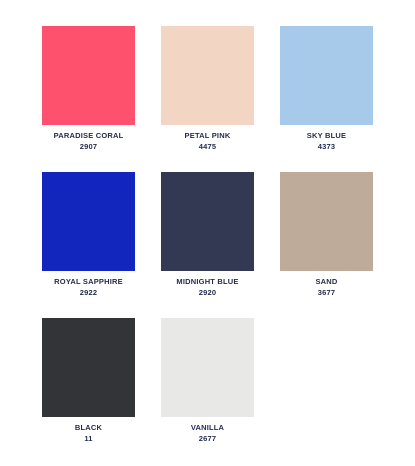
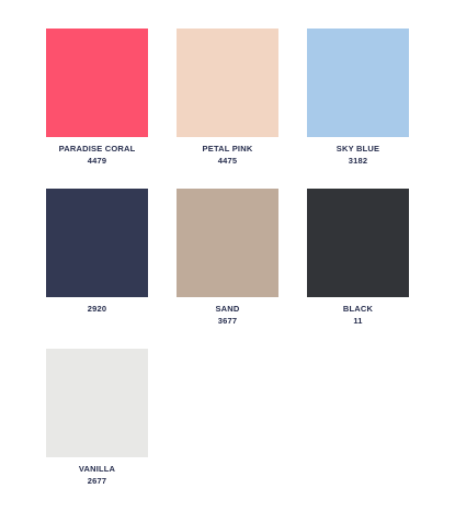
  PARADISE CORAL
- 2907
+ 4479
  PETAL PINK
  4475
  SKY BLUE
- 4373
+ 3182
- ROYAL SAPPHIRE
- 2922
- MIDNIGHT BLUE
  2920
  SAND
  3677
  BLACK
  11
  VANILLA
  2677
